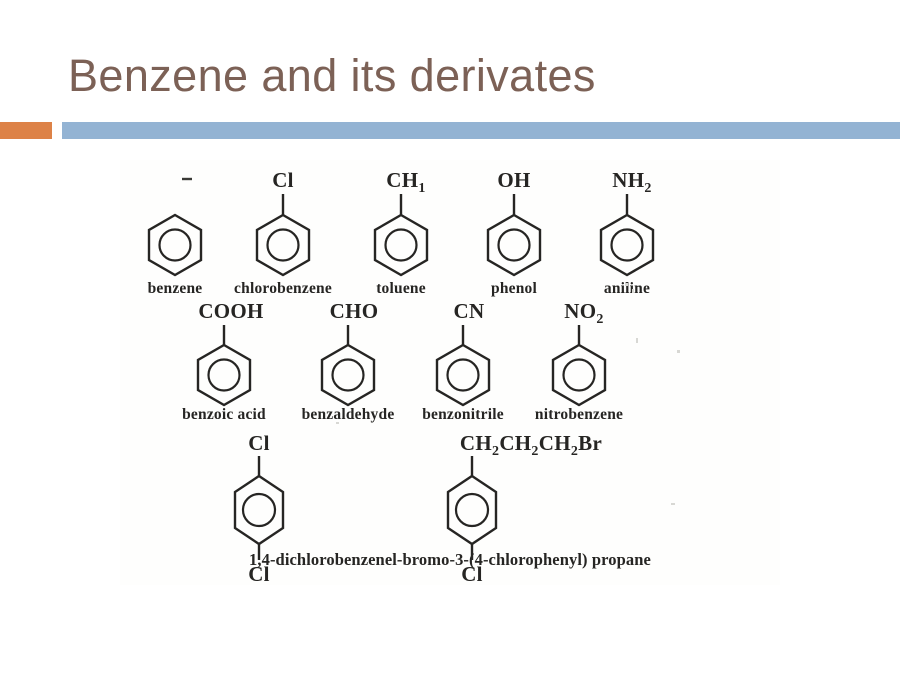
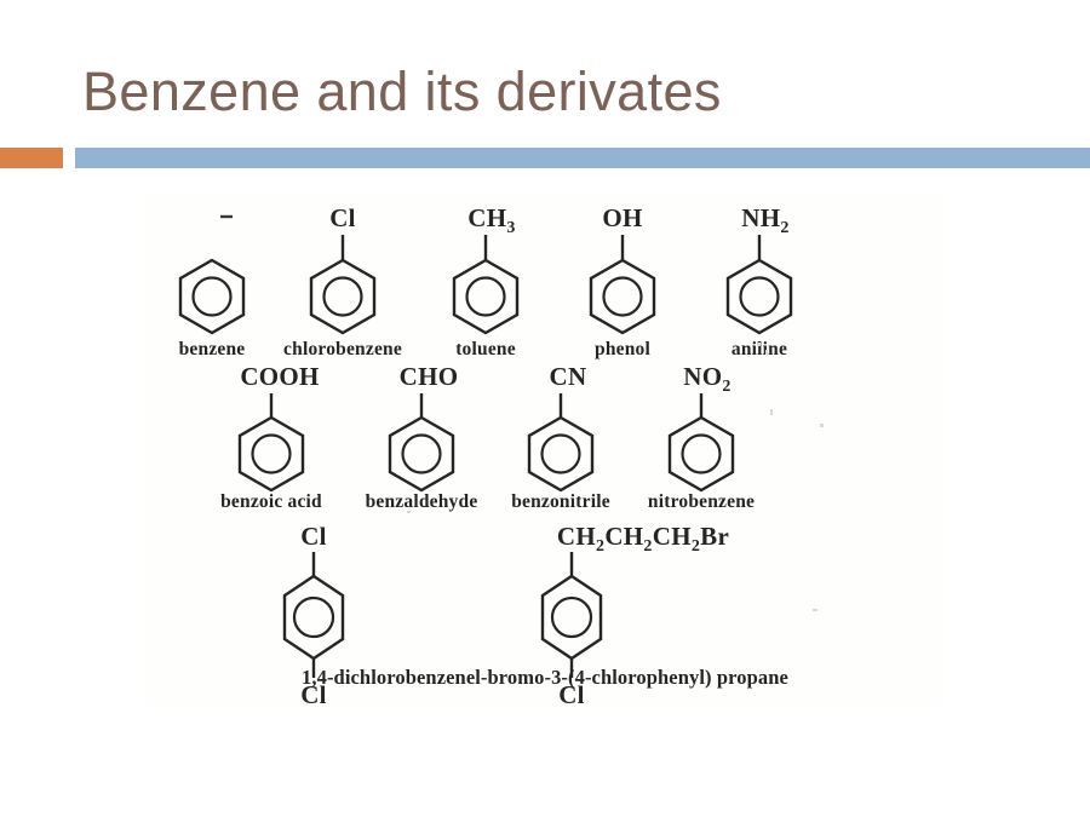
  Benzene and its derivates
  benzene
  Cl
  chlorobenzene
- CH1
+ CH3
  toluene
  OH
  phenol
  NH2
  aniline
  COOH
  benzoic acid
  CHO
  benzaldehyde
  CN
  benzonitrile
  NO2
  nitrobenzene
  Cl
  Cl
  CH2 CH2 CH2 Br
  Cl
  1,4-dichlorobenzenel-bromo-3-(4-chlorophenyl) propane
